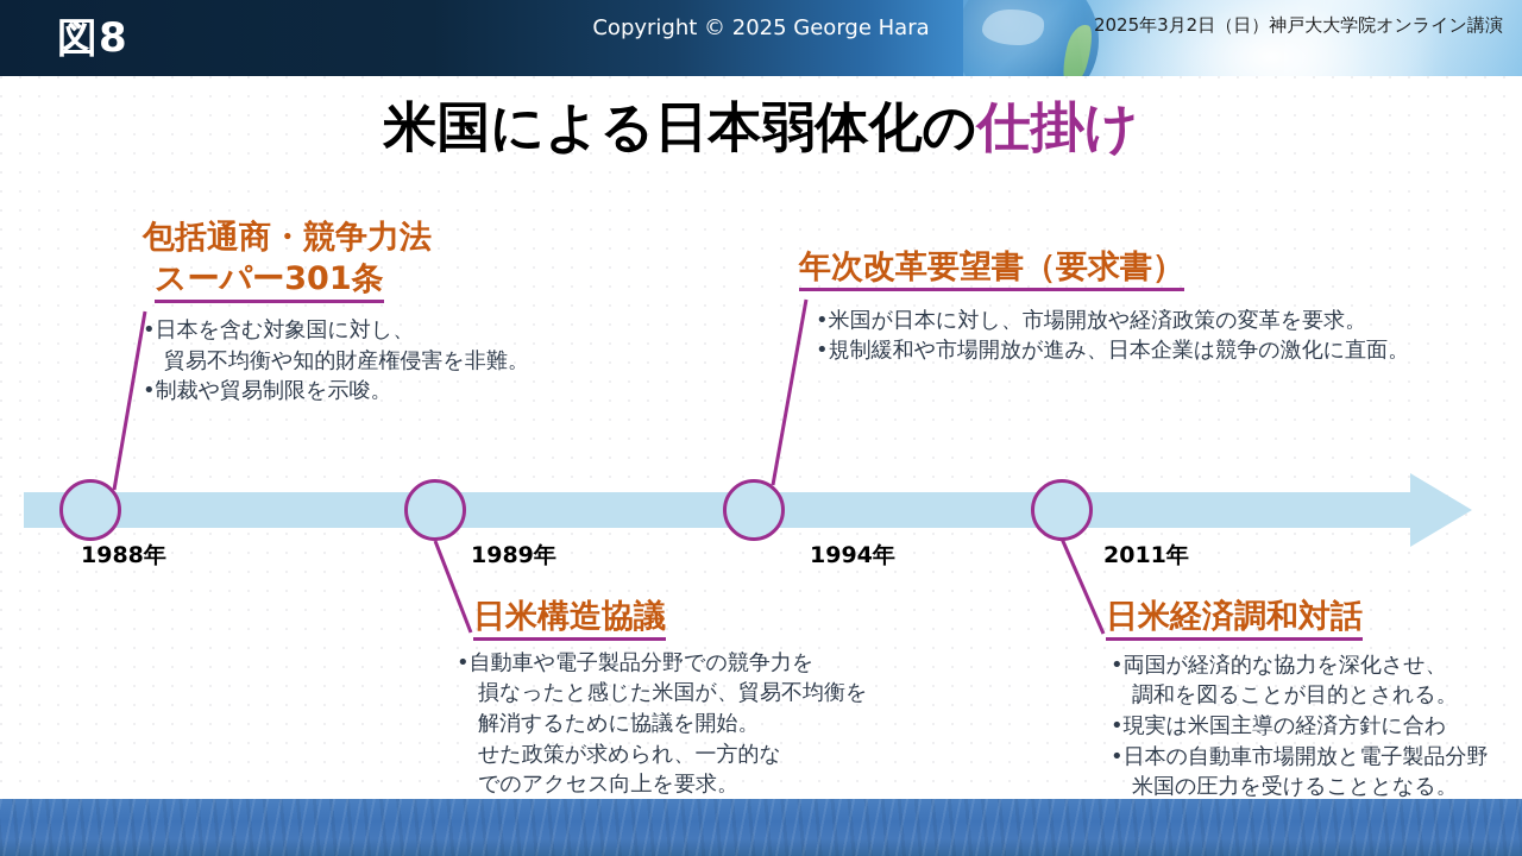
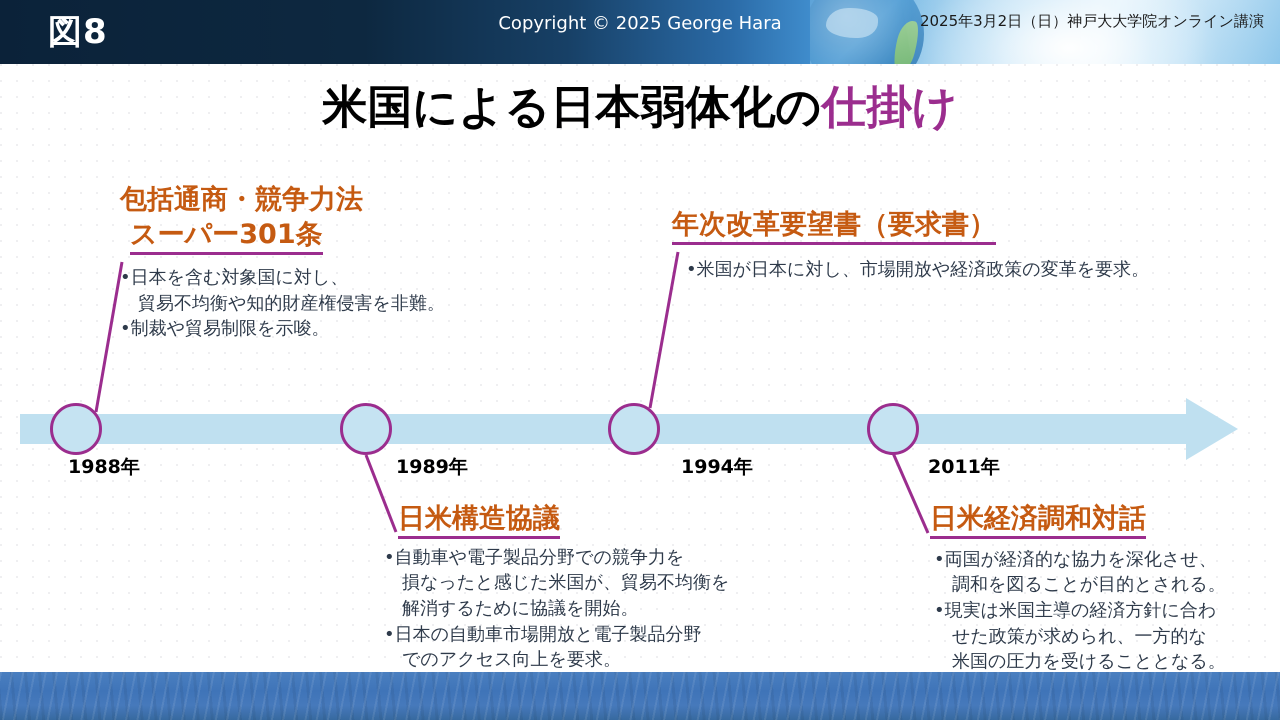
  図8
  2025年3月2日（日）神戸大大学院オンライン講演
  米国による日本弱体化の仕掛け
  1988年
  1989年
  1994年
  2011年
  包括通商・競争力法
  スーパー301条
  •日本を含む対象国に対し、
  貿易不均衡や知的財産権侵害を非難。
  •制裁や貿易制限を示唆。
  年次改革要望書（要求書）
  •米国が日本に対し、市場開放や経済政策の変革を要求。
- •規制緩和や市場開放が進み、日本企業は競争の激化に直面。
  日米構造協議
  •自動車や電子製品分野での競争力を
  損なったと感じた米国が、貿易不均衡を
  解消するために協議を開始。
- せた政策が求められ、一方的な
+ •日本の自動車市場開放と電子製品分野
  でのアクセス向上を要求。
  日米経済調和対話
  •両国が経済的な協力を深化させ、
  調和を図ることが目的とされる。
  •現実は米国主導の経済方針に合わ
- •日本の自動車市場開放と電子製品分野
+ せた政策が求められ、一方的な
  米国の圧力を受けることとなる。
  Copyright © 2025 George Hara
